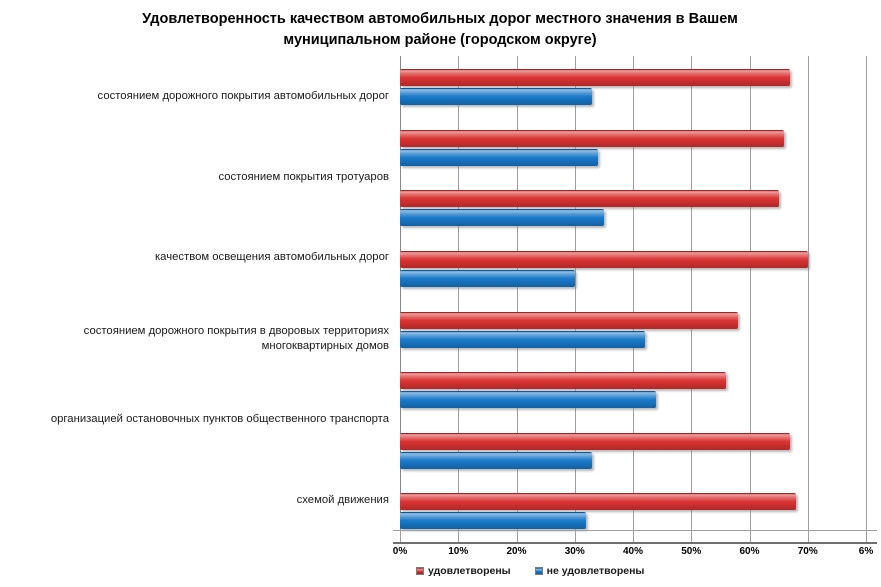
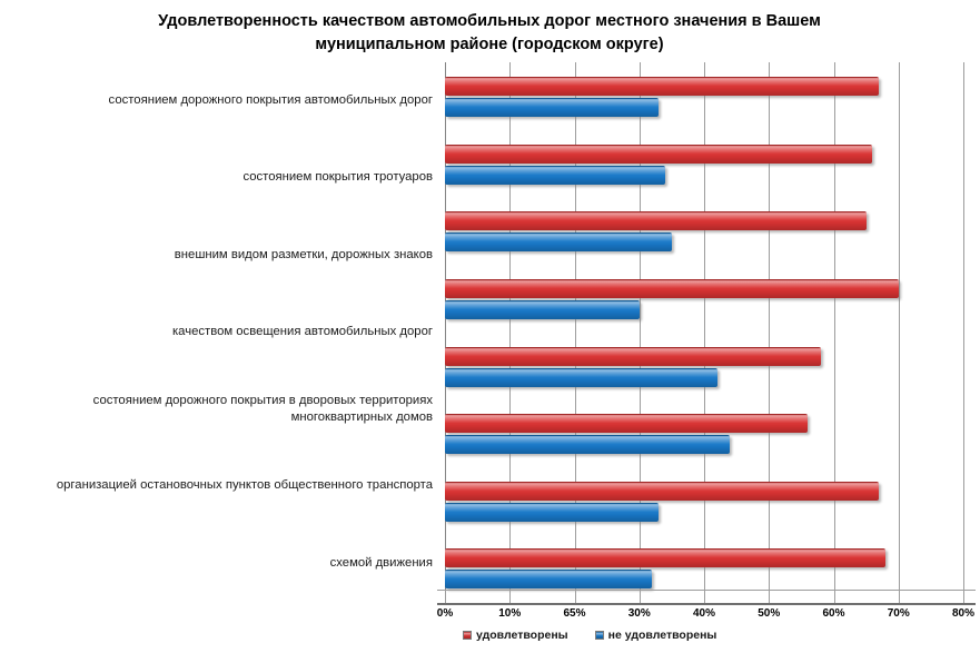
  Удовлетворенность качеством автомобильных дорог местного значения в Вашем муниципальном районе (городском округе)
  состоянием дорожного покрытия автомобильных дорог
  состоянием покрытия тротуаров
+ внешним видом разметки, дорожных знаков
  качеством освещения автомобильных дорог
  состоянием дорожного покрытия в дворовых территориях многоквартирных домов
  организацией остановочных пунктов общественного транспорта
  схемой движения
  0%
  10%
- 20%
+ 65%
  30%
  40%
  50%
  60%
  70%
- 6%
+ 80%
  удовлетворены
  не удовлетворены
